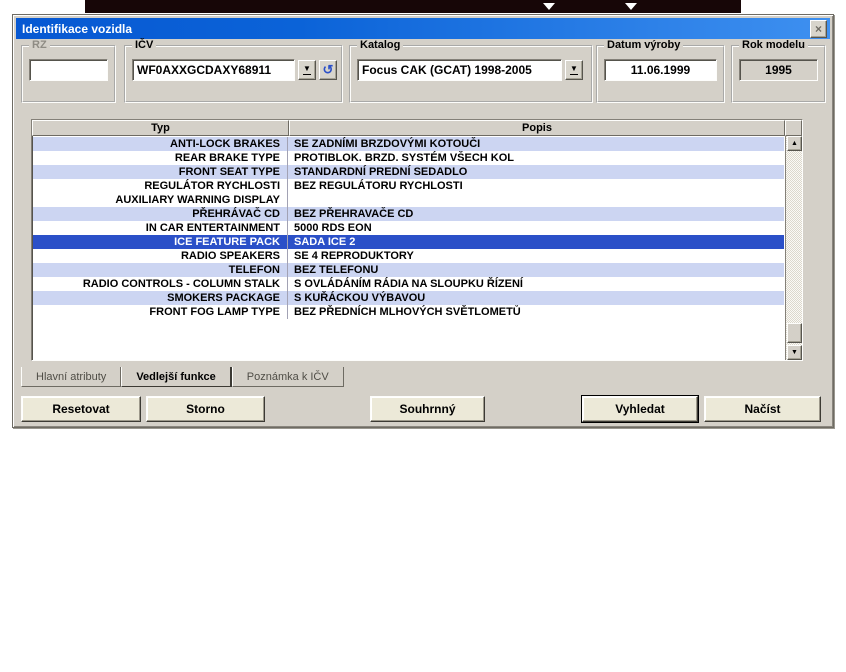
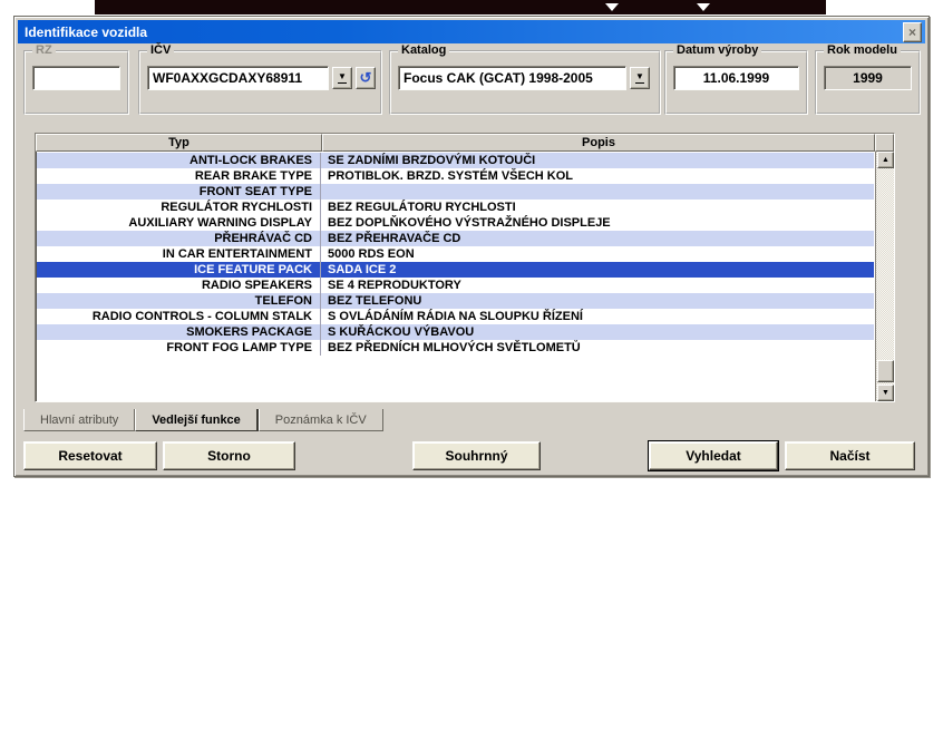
  Identifikace vozidla
  ×
  RZ
  IČV
  WF0AXXGCDAXY68911
  ▼
  ↺
  Katalog
  Focus CAK (GCAT) 1998-2005
  ▼
  Datum výroby
  11.06.1999
  Rok modelu
- 1995
+ 1999
  Typ
  Popis
  ANTI-LOCK BRAKES
  SE ZADNÍMI BRZDOVÝMI KOTOUČI
  REAR BRAKE TYPE
  PROTIBLOK. BRZD. SYSTÉM VŠECH KOL
  FRONT SEAT TYPE
- STANDARDNÍ PREDNÍ SEDADLO
  REGULÁTOR RYCHLOSTI
  BEZ REGULÁTORU RYCHLOSTI
  AUXILIARY WARNING DISPLAY
+ BEZ DOPLŇKOVÉHO VÝSTRAŽNÉHO DISPLEJE
  PŘEHRÁVAČ CD
  BEZ PŘEHRAVAČE CD
  IN CAR ENTERTAINMENT
  5000 RDS EON
  ICE FEATURE PACK
  SADA ICE 2
  RADIO SPEAKERS
  SE 4 REPRODUKTORY
  TELEFON
  BEZ TELEFONU
  RADIO CONTROLS - COLUMN STALK
  S OVLÁDÁNÍM RÁDIA NA SLOUPKU ŘÍZENÍ
  SMOKERS PACKAGE
  S KUŘÁCKOU VÝBAVOU
  FRONT FOG LAMP TYPE
  BEZ PŘEDNÍCH MLHOVÝCH SVĚTLOMETŮ
  Hlavní atributy
  Vedlejší funkce
  Poznámka k IČV
  Resetovat
  Storno
  Souhrnný
  Vyhledat
  Načíst
